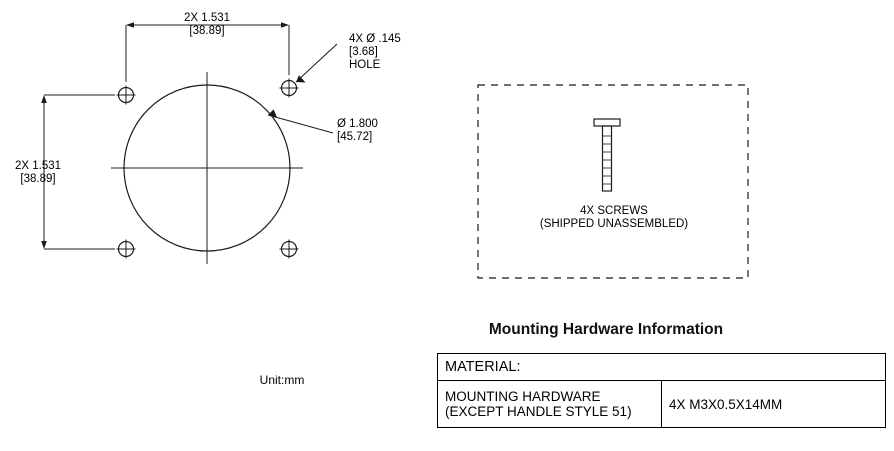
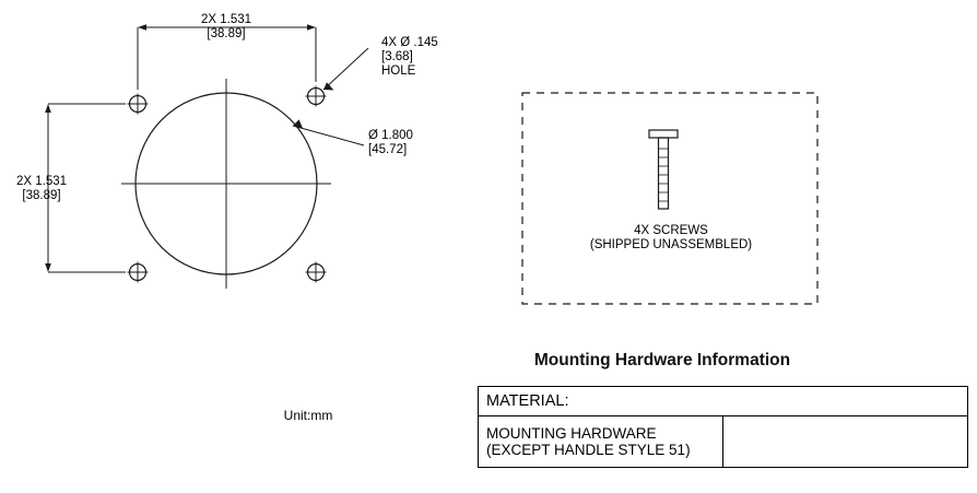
  2X 1.531
  [38.89]
  2X 1.531
  [38.89]
  4X Ø .145
  [3.68]
  HOLE
  Ø 1.800
  [45.72]
  Unit:mm
  4X SCREWS
  (SHIPPED UNASSEMBLED)
  Mounting Hardware Information
  MATERIAL:
  MOUNTING HARDWARE
  (EXCEPT HANDLE STYLE 51)
- 4X M3X0.5X14MM
